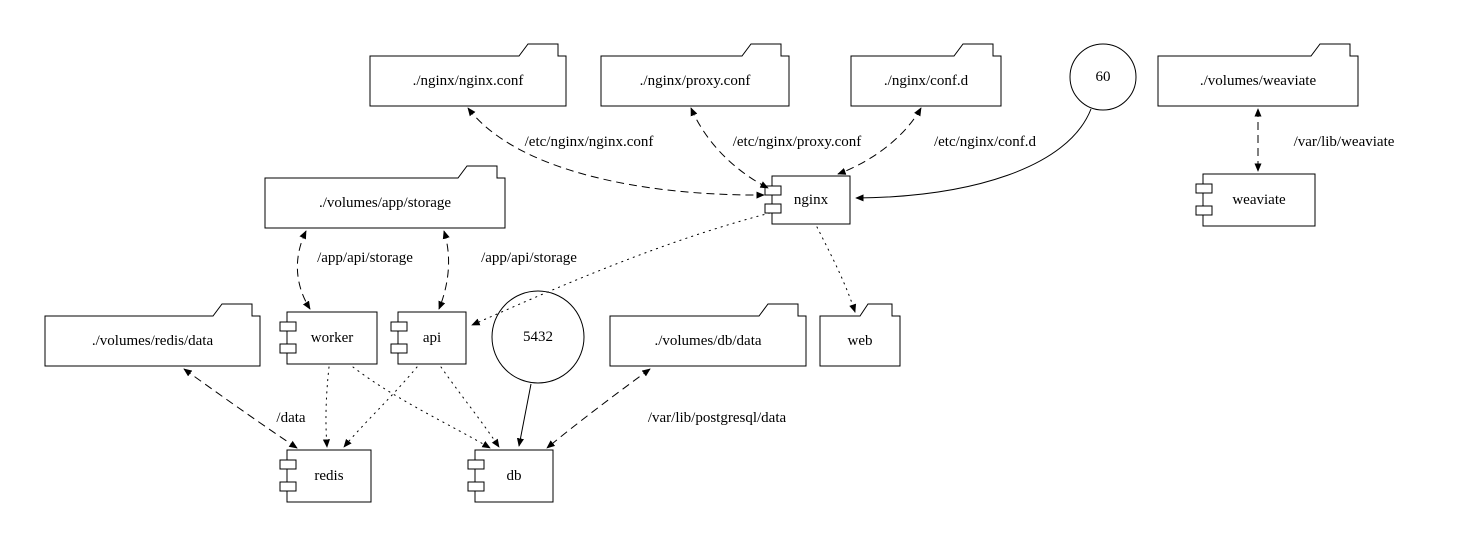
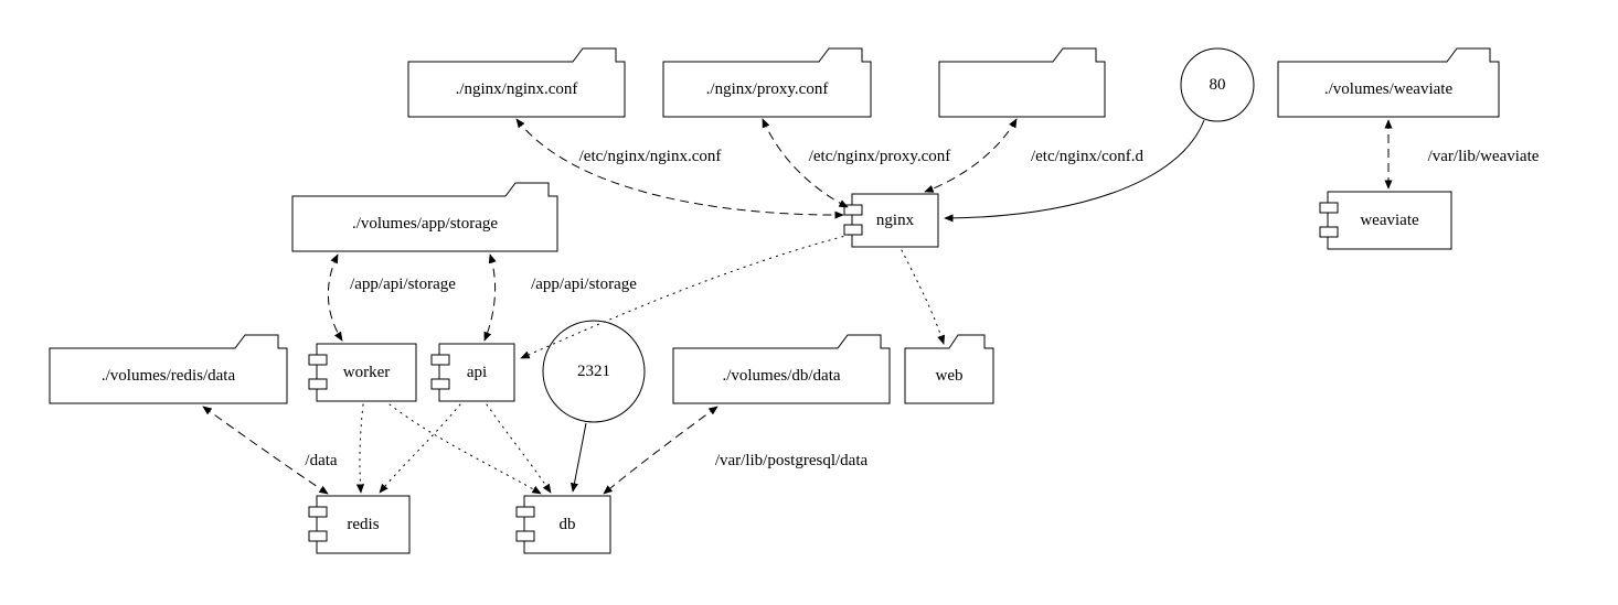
  ./nginx/nginx.conf
  ./nginx/proxy.conf
- ./nginx/conf.d
- 60
+ 80
  ./volumes/weaviate
  ./volumes/app/storage
  nginx
  weaviate
  ./volumes/redis/data
  worker
  api
- 5432
+ 2321
  ./volumes/db/data
  web
  redis
  db
  /etc/nginx/nginx.conf
  /etc/nginx/proxy.conf
  /etc/nginx/conf.d
  /var/lib/weaviate
  /app/api/storage
  /app/api/storage
  /data
  /var/lib/postgresql/data
